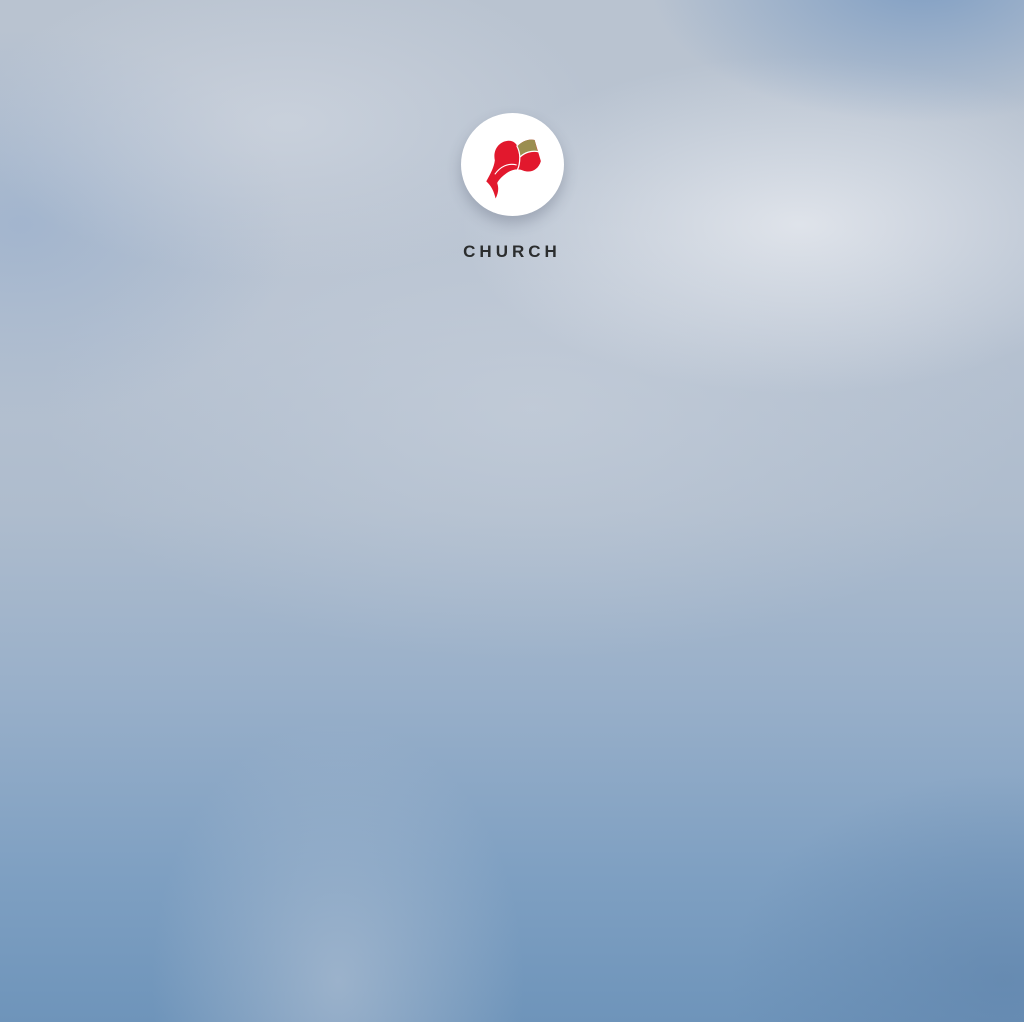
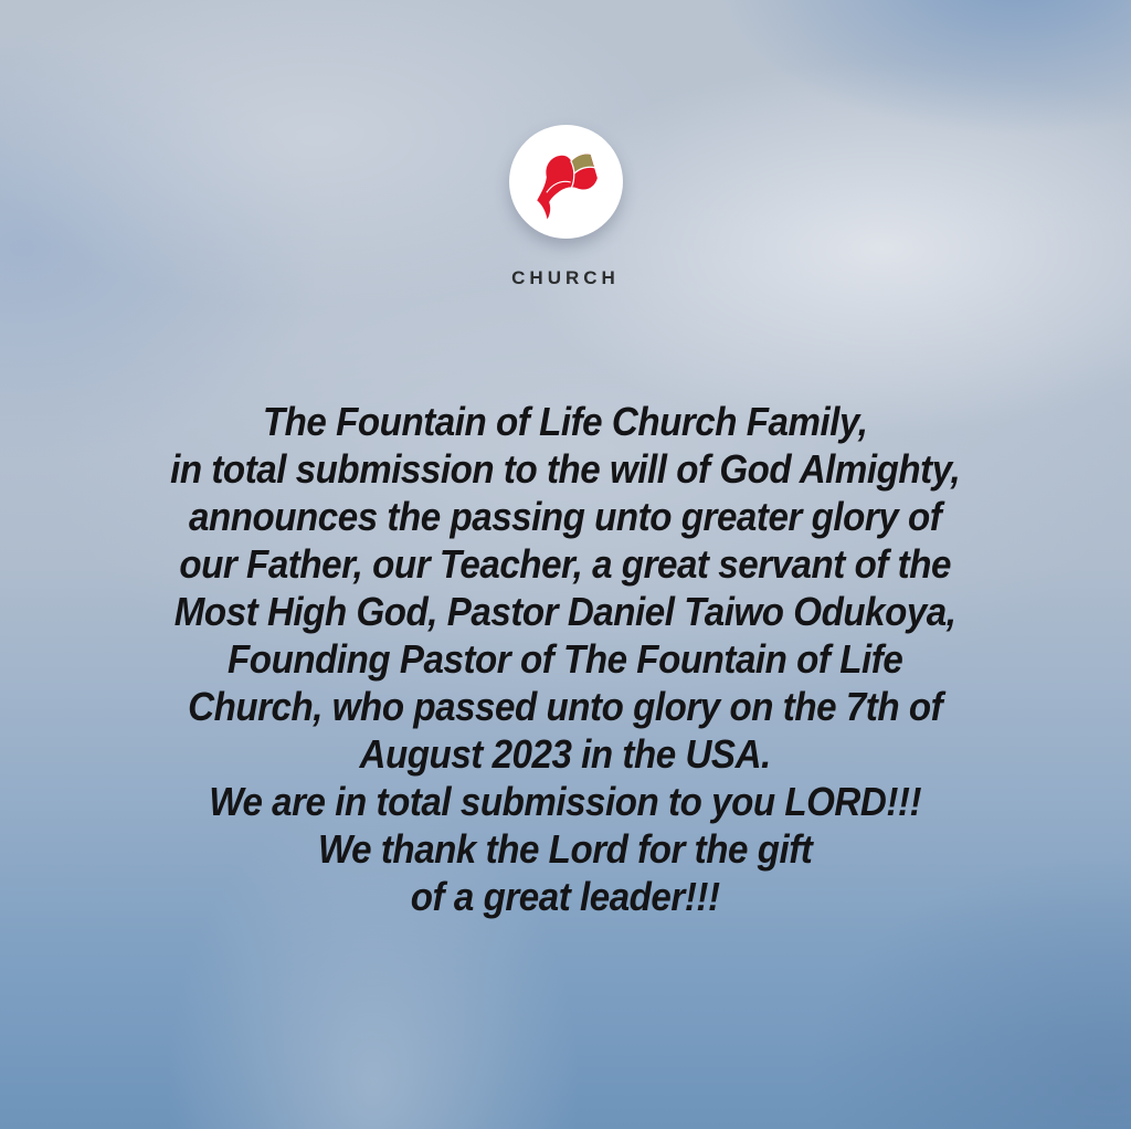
  CHURCH
+ The Fountain of Life Church Family,
+ in total submission to the will of God Almighty,
+ announces the passing unto greater glory of
+ our Father, our Teacher, a great servant of the
+ Most High God, Pastor Daniel Taiwo Odukoya,
+ Founding Pastor of The Fountain of Life
+ Church, who passed unto glory on the 7th of
+ August 2023 in the USA.
+ We are in total submission to you LORD!!!
+ We thank the Lord for the gift
+ of a great leader!!!
